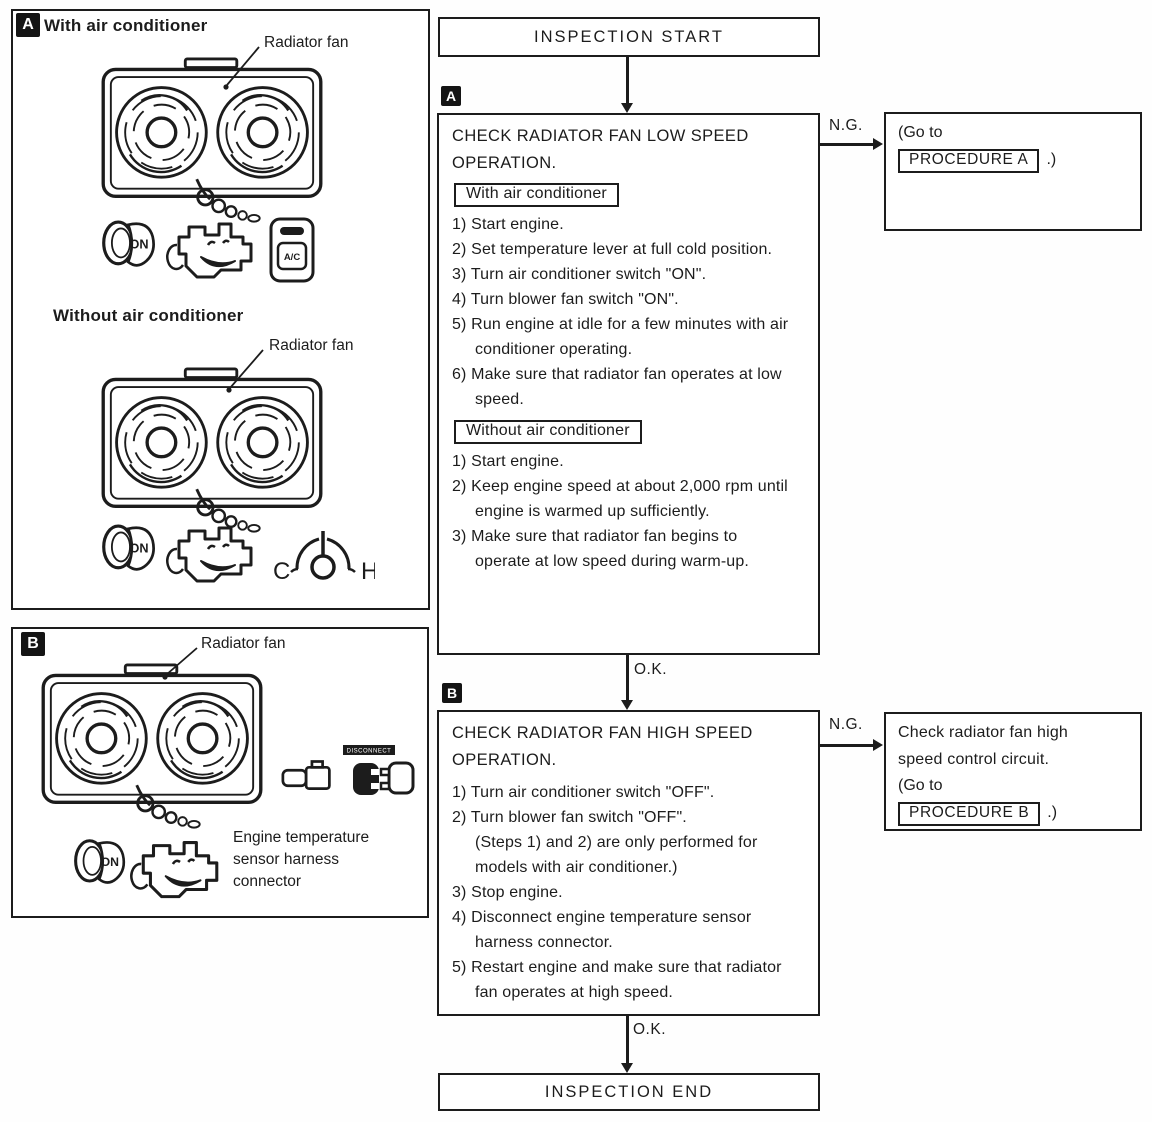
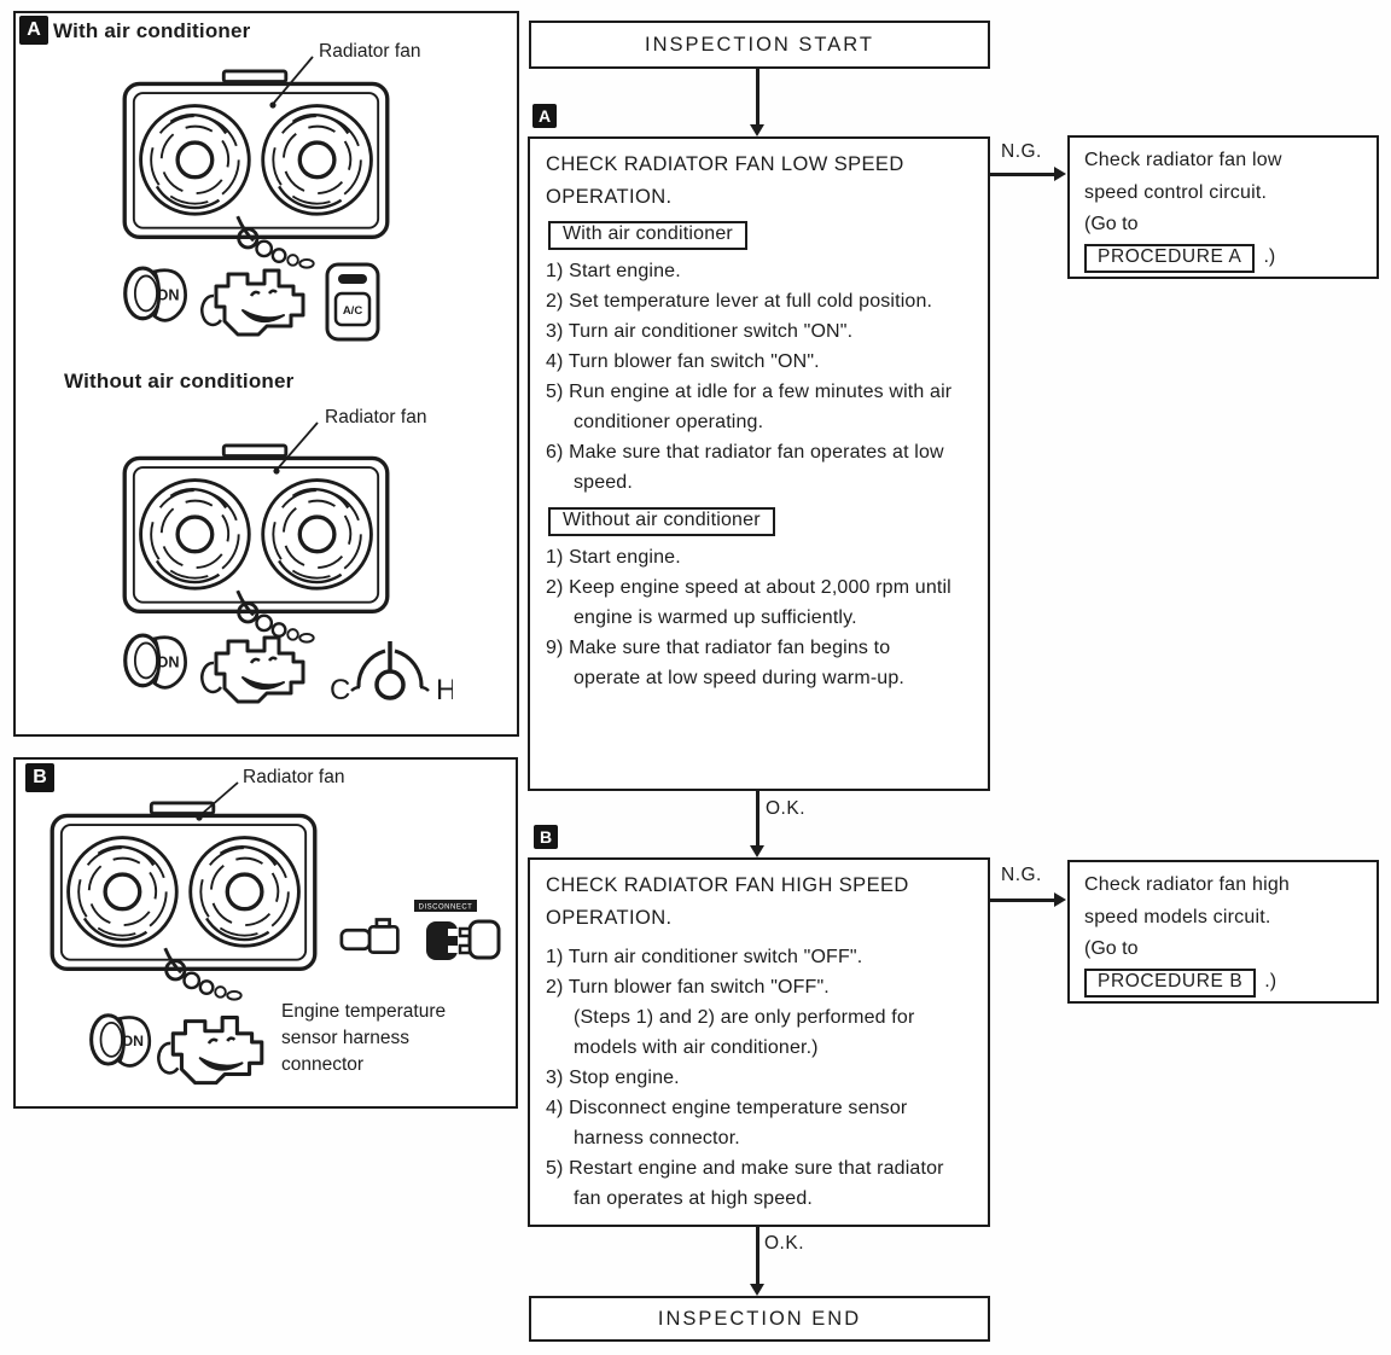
  A
  With air conditioner
  Radiator fan
  Without air conditioner
  Radiator fan
  B
  Radiator fan
  Engine temperature sensor harness connector
  INSPECTION START
  A
  CHECK RADIATOR FAN LOW SPEED OPERATION.
  With air conditioner
  1) Start engine.
  2) Set temperature lever at full cold position.
  3) Turn air conditioner switch "ON".
  4) Turn blower fan switch "ON".
  5) Run engine at idle for a few minutes with air conditioner operating.
  6) Make sure that radiator fan operates at low speed.
  Without air conditioner
  1) Start engine.
  2) Keep engine speed at about 2,000 rpm until engine is warmed up sufficiently.
- 3) Make sure that radiator fan begins to operate at low speed during warm-up.
+ 9) Make sure that radiator fan begins to operate at low speed during warm-up.
  N.G.
+ Check radiator fan low speed control circuit.
  (Go to
  PROCEDURE A
  .)
  O.K.
  B
  CHECK RADIATOR FAN HIGH SPEED OPERATION.
  1) Turn air conditioner switch "OFF".
  2) Turn blower fan switch "OFF".
  (Steps 1) and 2) are only performed for models with air conditioner.)
  3) Stop engine.
  4) Disconnect engine temperature sensor harness connector.
  5) Restart engine and make sure that radiator fan operates at high speed.
  N.G.
- Check radiator fan high speed control circuit.
+ Check radiator fan high speed models circuit.
  (Go to
  PROCEDURE B
  .)
  O.K.
  INSPECTION END
